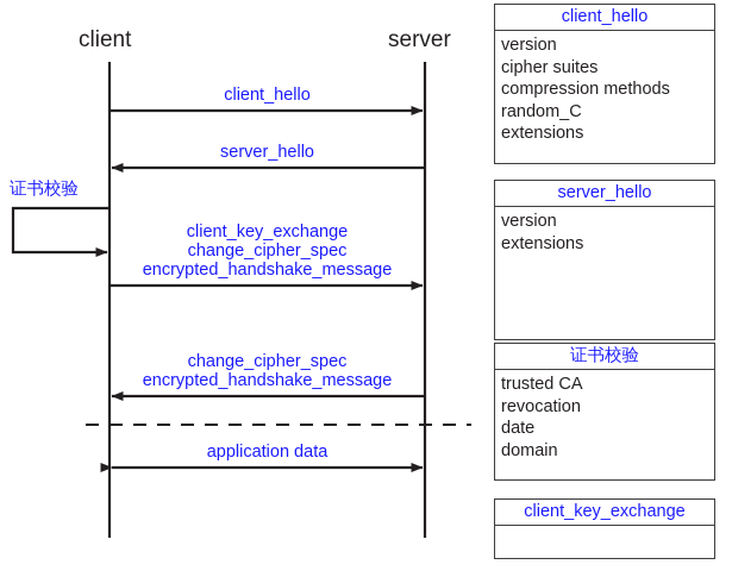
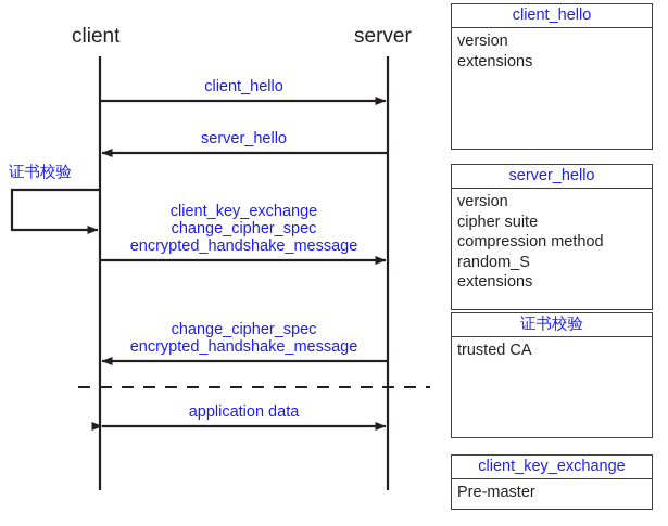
  client
  server
  证书校验
  client_hello
  server_hello
  client_key_exchange
  change_cipher_spec
  encrypted_handshake_message
  change_cipher_spec
  encrypted_handshake_message
  application data
  client_hello
  version
- cipher suites
- compression methods
- random_C
  extensions
  server_hello
  version
+ cipher suite
+ compression method
+ random_S
  extensions
  证书校验
  trusted CA
- revocation
- date
- domain
  client_key_exchange
+ Pre-master
